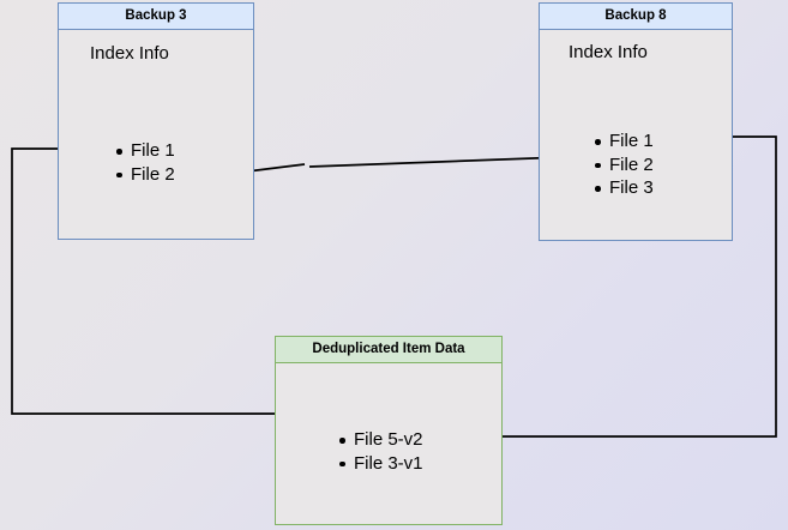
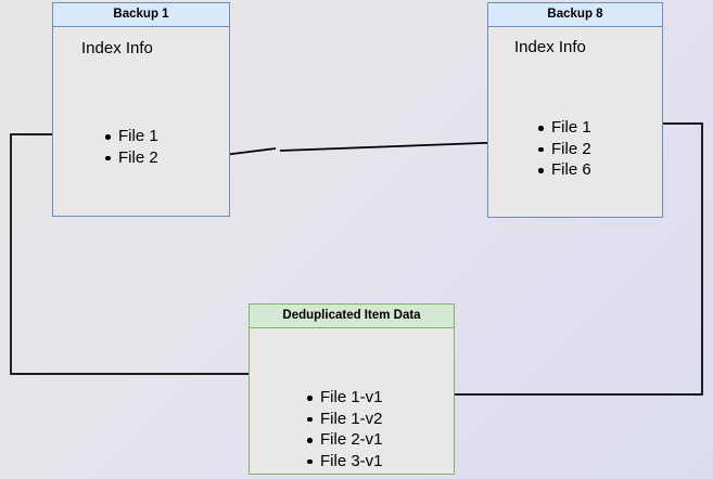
- Backup 3
+ Backup 1
  Index Info
  File 1
  File 2
  Backup 8
  Index Info
  File 1
  File 2
- File 3
+ File 6
  Deduplicated Item Data
+ File 1-v1
- File 5-v2
+ File 1-v2
+ File 2-v1
  File 3-v1
